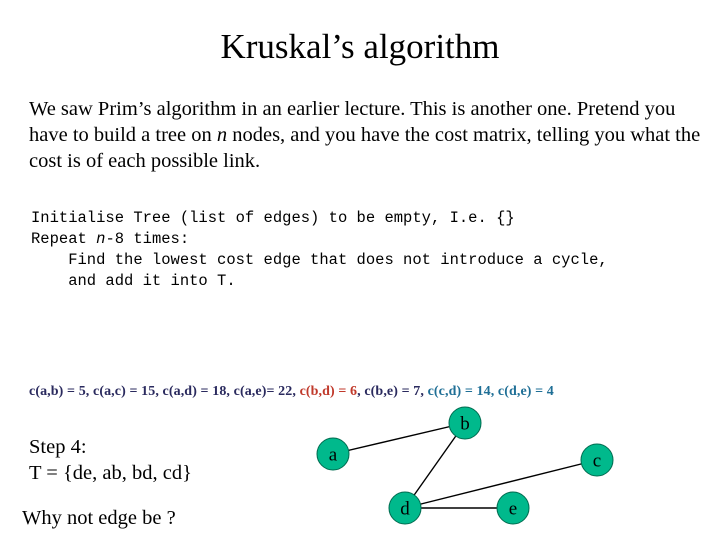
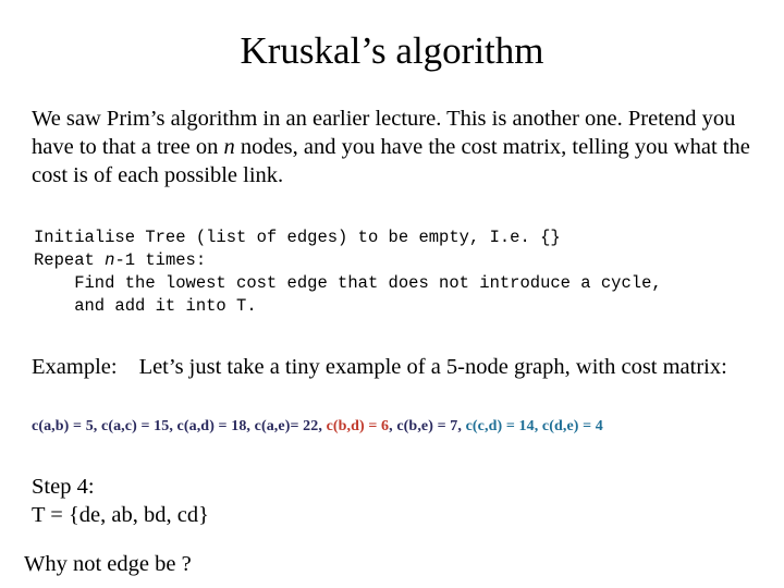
  Kruskal’s algorithm
- We saw Prim’s algorithm in an earlier lecture. This is another one. Pretend you have to build a tree on n nodes, and you have the cost matrix, telling you what the cost is of each possible link.
+ We saw Prim’s algorithm in an earlier lecture. This is another one. Pretend you have to that a tree on n nodes, and you have the cost matrix, telling you what the cost is of each possible link.
- Initialise Tree (list of edges) to be empty, I.e. {} Repeat n-8 times: Find the lowest cost edge that does not introduce a cycle, and add it into T.
+ Initialise Tree (list of edges) to be empty, I.e. {} Repeat n-1 times: Find the lowest cost edge that does not introduce a cycle, and add it into T.
+ Example: Let’s just take a tiny example of a 5-node graph, with cost matrix:
  c(a,b) = 5, c(a,c) = 15, c(a,d) = 18, c(a,e)= 22, c(b,d) = 6, c(b,e) = 7, c(c,d) = 14, c(d,e) = 4
  Step 4:
  T = {de, ab, bd, cd}
  Why not edge be ?
- a
- b
- c
- d
- e
